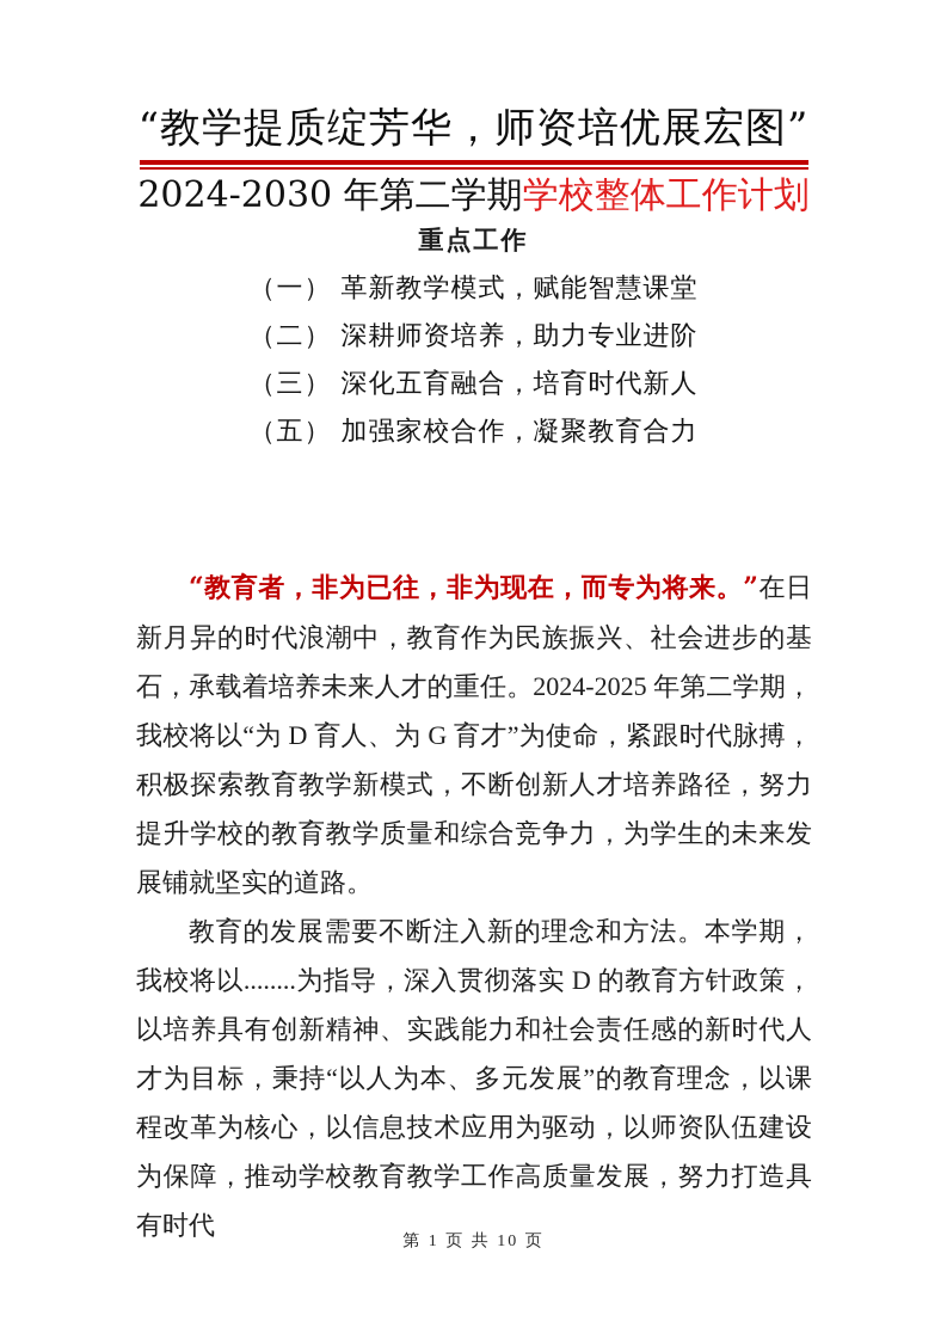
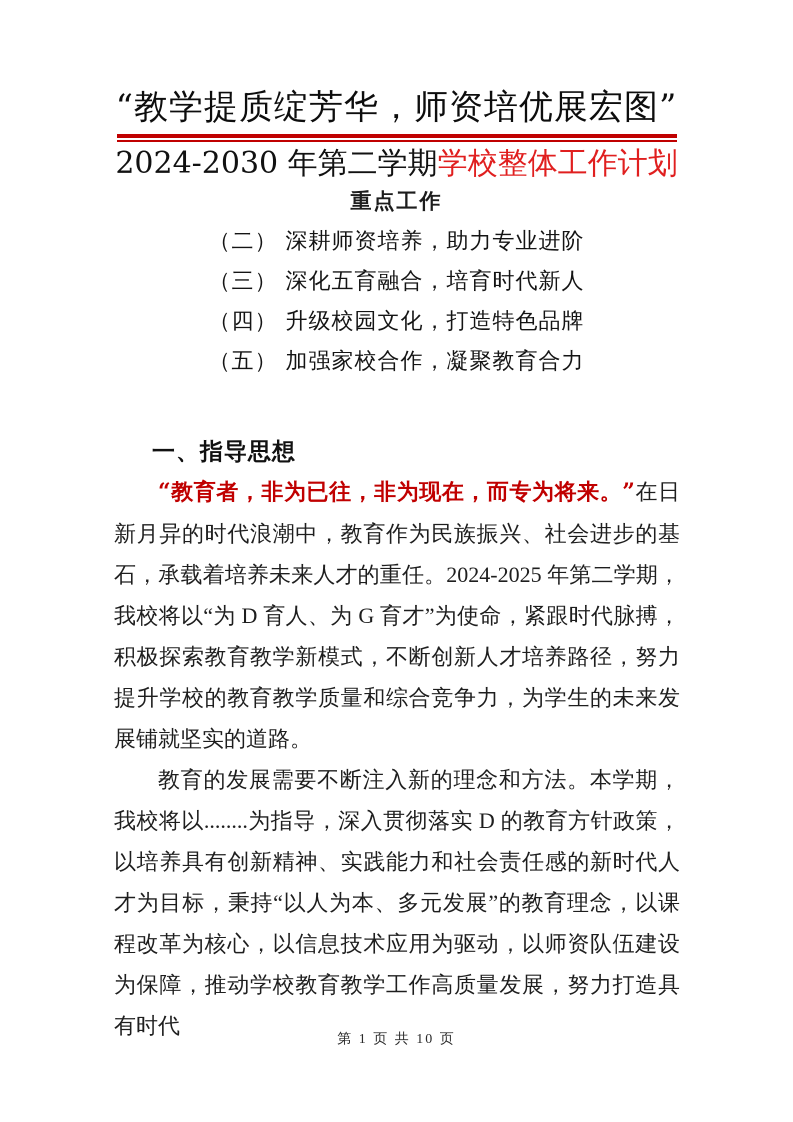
  “教学提质绽芳华，师资培优展宏图”
  2024-2030 年第二学期学校整体工作计划
  重点工作
- （一） 革新教学模式，赋能智慧课堂
  （二） 深耕师资培养，助力专业进阶
  （三） 深化五育融合，培育时代新人
+ （四） 升级校园文化，打造特色品牌
  （五） 加强家校合作，凝聚教育合力
+ 一、指导思想
  “教育者，非为已往，非为现在，而专为将来。”在日新月异的时代浪潮中，教育作为民族振兴、社会进步的基石，承载着培养未来人才的重任。2024-2025 年第二学期，我校将以“为 D 育人、为 G 育才”为使命，紧跟时代脉搏，积极探索教育教学新模式，不断创新人才培养路径，努力提升学校的教育教学质量和综合竞争力，为学生的未来发展铺就坚实的道路。
  教育的发展需要不断注入新的理念和方法。本学期，我校将以........为指导，深入贯彻落实 D 的教育方针政策，以培养具有创新精神、实践能力和社会责任感的新时代人才为目标，秉持“以人为本、多元发展”的教育理念，以课程改革为核心，以信息技术应用为驱动，以师资队伍建设为保障，推动学校教育教学工作高质量发展，努力打造具有时代
  第 1 页 共 10 页
